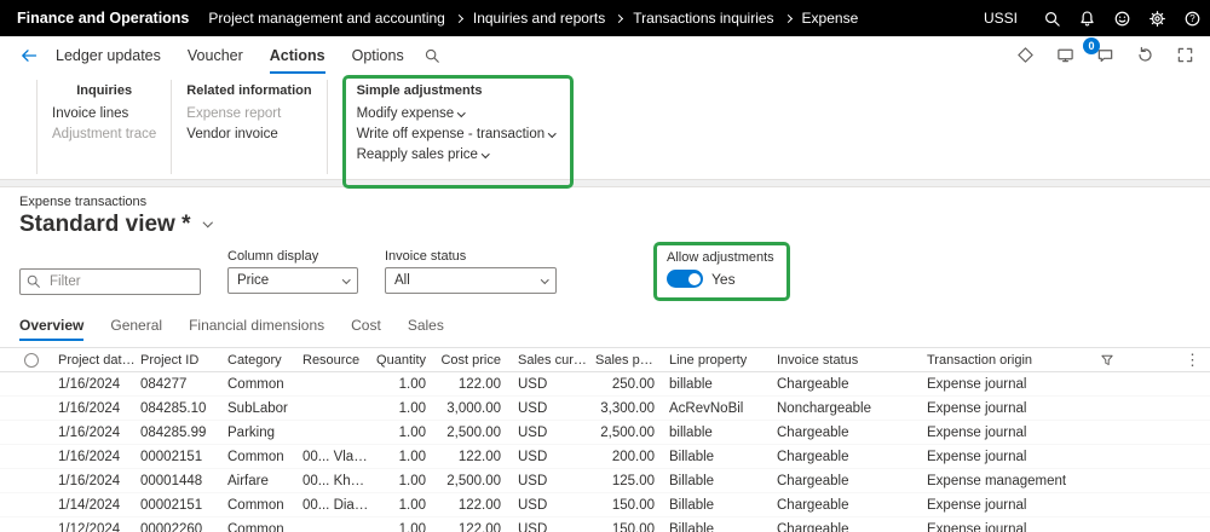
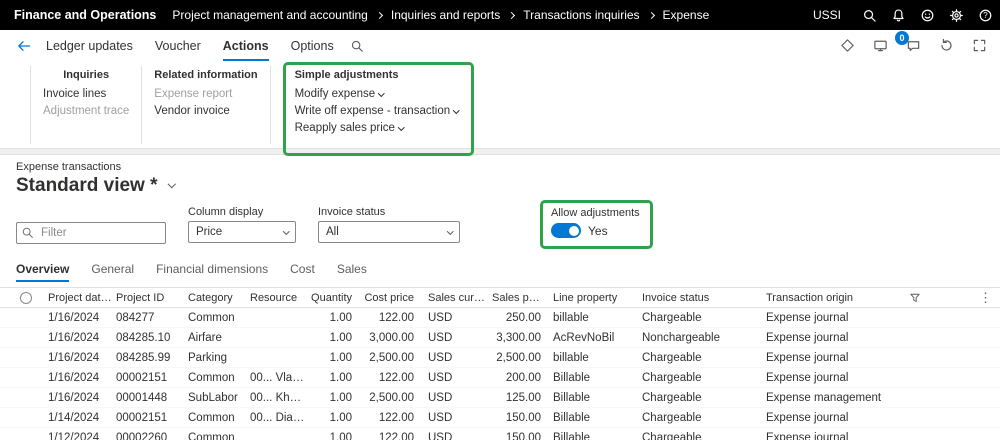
  Finance and Operations
  Project management and accounting
  Inquiries and reports
  Transactions inquiries
  Expense
  USSI
  ?
  Ledger updates
  Voucher
  Actions
  Options
  0
  Inquiries
  Invoice lines
  Adjustment trace
  Related information
  Expense report
  Vendor invoice
  Simple adjustments
  Modify expense
  Write off expense - transaction
  Reapply sales price
  Expense transactions
  Standard view *
  Filter
  Column display
  Price
  Invoice status
  All
  Allow adjustments
  Yes
  Overview
  General
  Financial dimensions
  Cost
  Sales
  Project date
  Project ID
  Category
  Resource
  Quantity
  Cost price
  Sales curre.
  Sales pric
  Line property
  Invoice status
  Transaction origin
  ⋮
  1/16/2024
  084277
  Common
  1.00
  122.00
  USD
  250.00
  billable
  Chargeable
  Expense journal
  1/16/2024
  084285.10
- SubLabor
+ Airfare
  1.00
  3,000.00
  USD
  3,300.00
  AcRevNoBil
  Nonchargeable
  Expense journal
  1/16/2024
  084285.99
  Parking
  1.00
  2,500.00
  USD
  2,500.00
  billable
  Chargeable
  Expense journal
  1/16/2024
  00002151
  Common
  00... Vladi..
  1.00
  122.00
  USD
  200.00
  Billable
  Chargeable
  Expense journal
  1/16/2024
  00001448
- Airfare
+ SubLabor
  00... Khus.
  1.00
  2,500.00
  USD
  125.00
  Billable
  Chargeable
  Expense management
  1/14/2024
  00002151
  Common
  00... Dian..
  1.00
  122.00
  USD
  150.00
  Billable
  Chargeable
  Expense journal
  1/12/2024
  00002260
  Common
  1.00
  122.00
  USD
  150.00
  Billable
  Chargeable
  Expense journal
